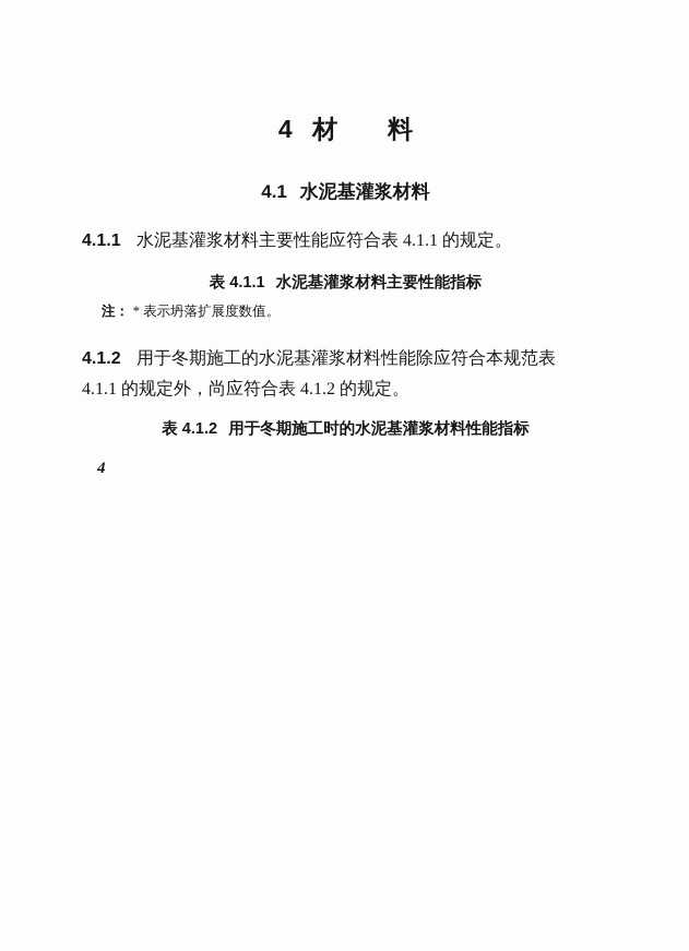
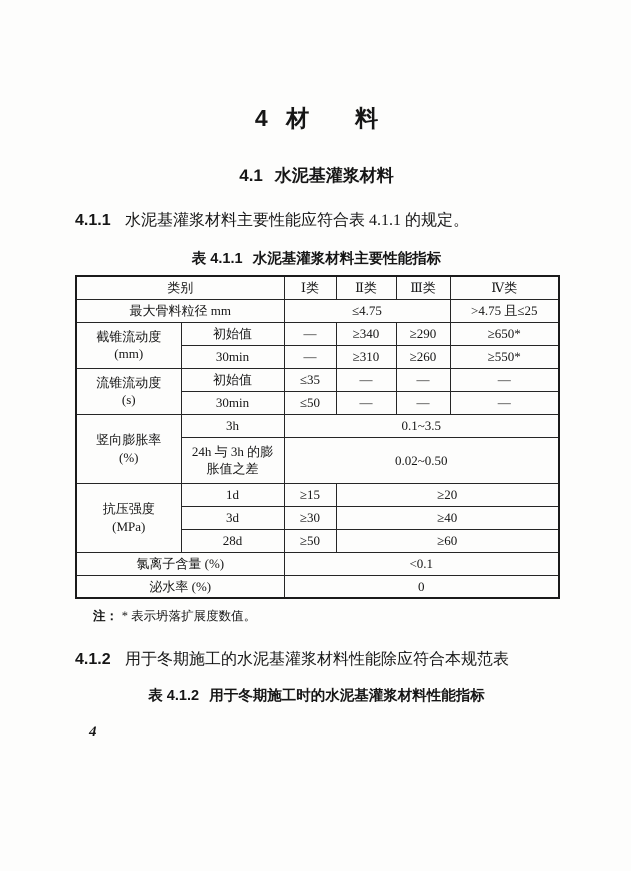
  4 材 料
  4.1 水泥基灌浆材料
  4.1.1 水泥基灌浆材料主要性能应符合表 4.1.1 的规定。
  表 4.1.1 水泥基灌浆材料主要性能指标
+ 类别	Ⅰ类	Ⅱ类	Ⅲ类	Ⅳ类
+ 最大骨料粒径 mm	≤4.75	>4.75 且≤25
+ 截锥流动度 (mm)	初始值	—	≥340	≥290	≥650*
+ 30min	—	≥310	≥260	≥550*
+ 流锥流动度 (s)	初始值	≤35	—	—	—
+ 30min	≤50	—	—	—
+ 竖向膨胀率 (%)	3h	0.1~3.5
+ 24h 与 3h 的膨胀值之差	0.02~0.50
+ 抗压强度 (MPa)	1d	≥15	≥20
+ 3d	≥30	≥40
+ 28d	≥50	≥60
+ 氯离子含量 (%)	<0.1
+ 泌水率 (%)	0
  注： * 表示坍落扩展度数值。
  4.1.2 用于冬期施工的水泥基灌浆材料性能除应符合本规范表
- 4.1.1 的规定外，尚应符合表 4.1.2 的规定。
  表 4.1.2 用于冬期施工时的水泥基灌浆材料性能指标
  4
